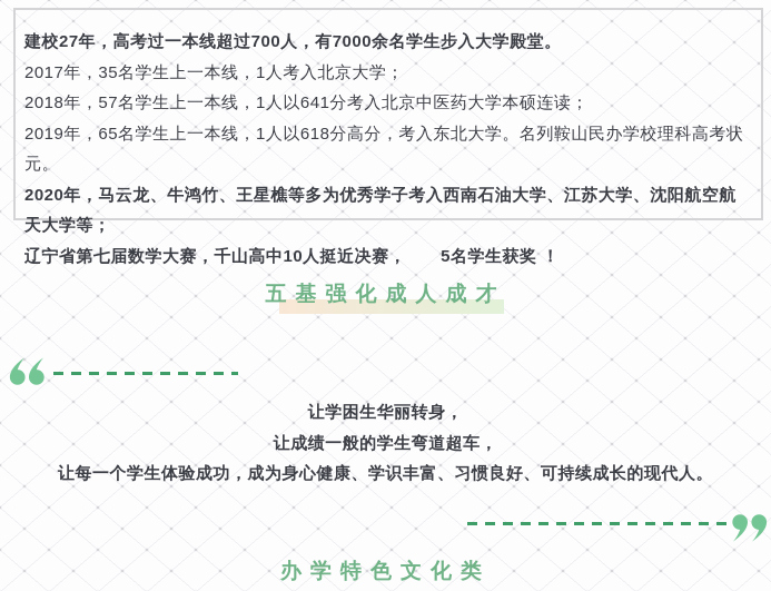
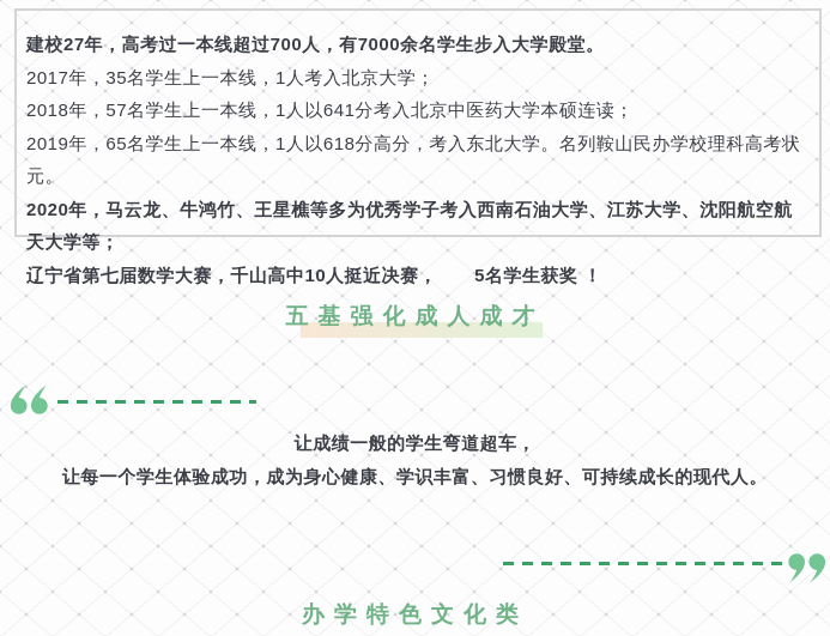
  建校27年，高考过一本线超过700人，有7000余名学生步入大学殿堂。
  2017年，35名学生上一本线，1人考入北京大学；
  2018年，57名学生上一本线，1人以641分考入北京中医药大学本硕连读；
  2019年，65名学生上一本线，1人以618分高分，考入东北大学。名列鞍山民办学校理科高考状元。
  2020年，马云龙、牛鸿竹、王星樵等多为优秀学子考入西南石油大学、江苏大学、沈阳航空航天大学等；
  辽宁省第七届数学大赛，千山高中10人挺近决赛， 5名学生获奖 ！
  五基强化成人成才
- 让学困生华丽转身，
  让成绩一般的学生弯道超车，
  让每一个学生体验成功，成为身心健康、学识丰富、习惯良好、可持续成长的现代人。
  办学特色文化类
